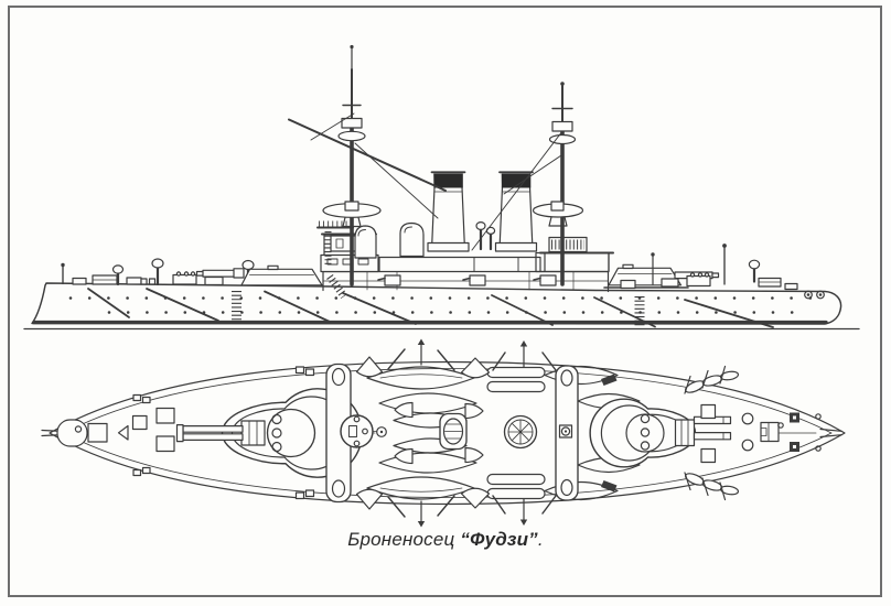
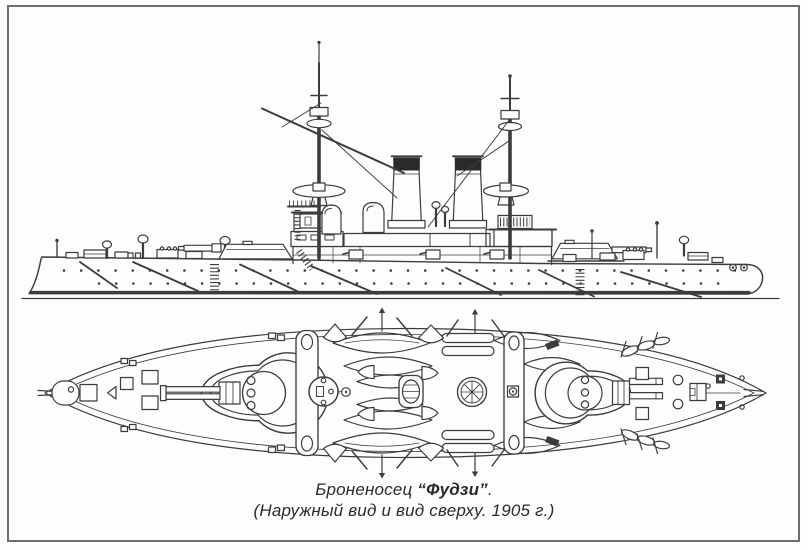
  Броненосец “Фудзи”.
+ (Наружный вид и вид сверху. 1905 г.)
